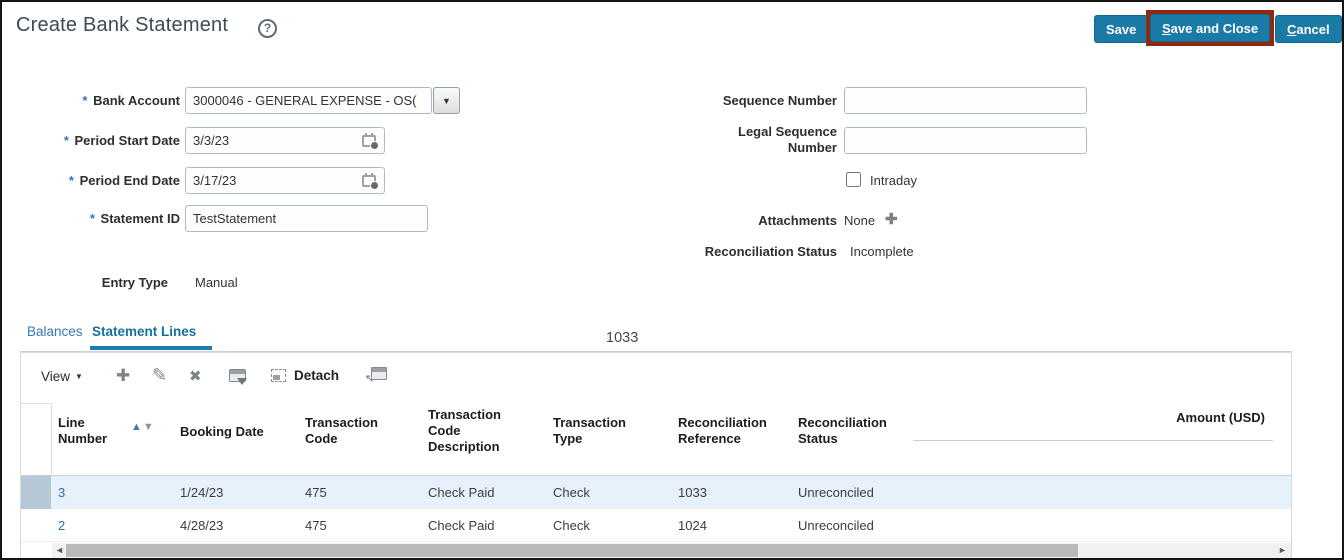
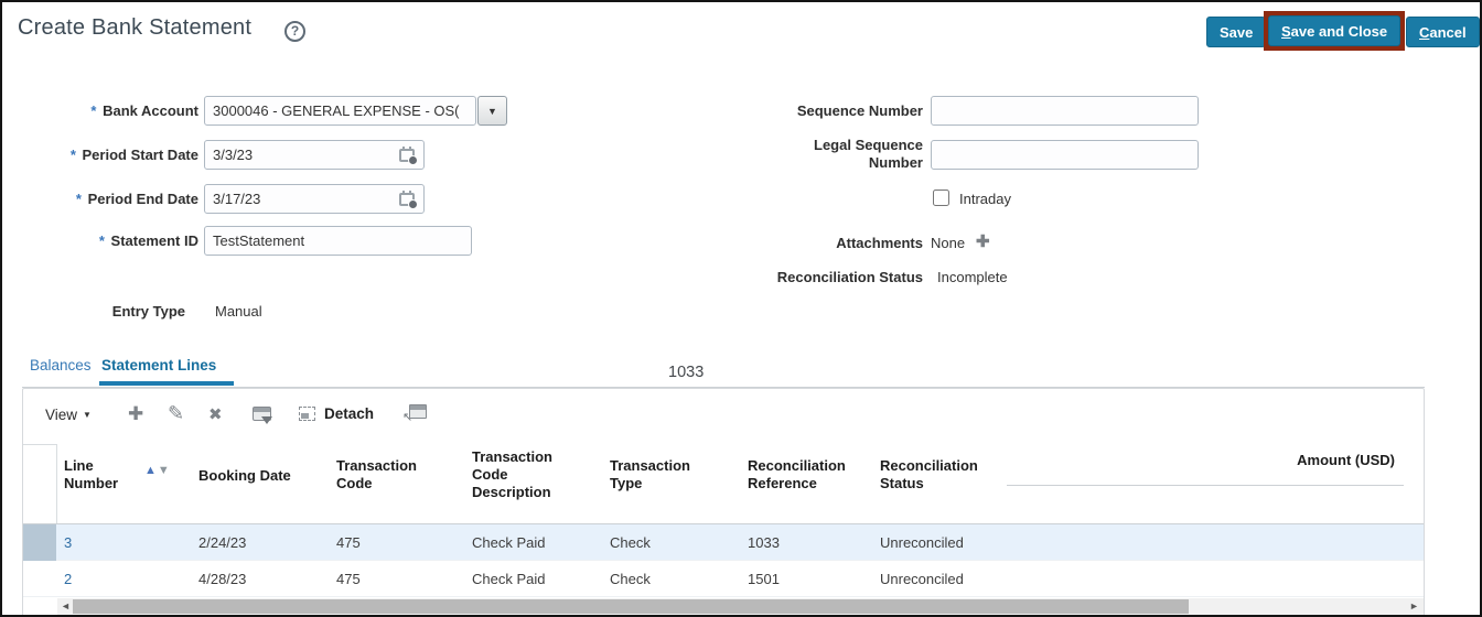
  Create Bank Statement
  ?
  Save
  Save and Close
  Cancel
  * Bank Account
  3000046 - GENERAL EXPENSE - OS(
  ▼
  * Period Start Date
  3/3/23
  * Period End Date
  3/17/23
  * Statement ID
  TestStatement
  Entry Type
  Manual
  Sequence Number
  Legal Sequence Number
  Intraday
  Attachments
  None
  ✚
  Reconciliation Status
  Incomplete
  Balances
  Statement Lines
  1033
  View ▼
  ✚
  ✎
  ✖
  Detach
  ↖
  Line Number
  ▲▼
  Booking Date
  Transaction Code
  Transaction Code Description
  Transaction Type
  Reconciliation Reference
  Reconciliation Status
  Amount (USD)
  3
- 1/24/23
+ 2/24/23
  475
  Check Paid
  Check
  1033
  Unreconciled
  2
  4/28/23
  475
  Check Paid
  Check
- 1024
+ 1501
  Unreconciled
  ◄
  ►
